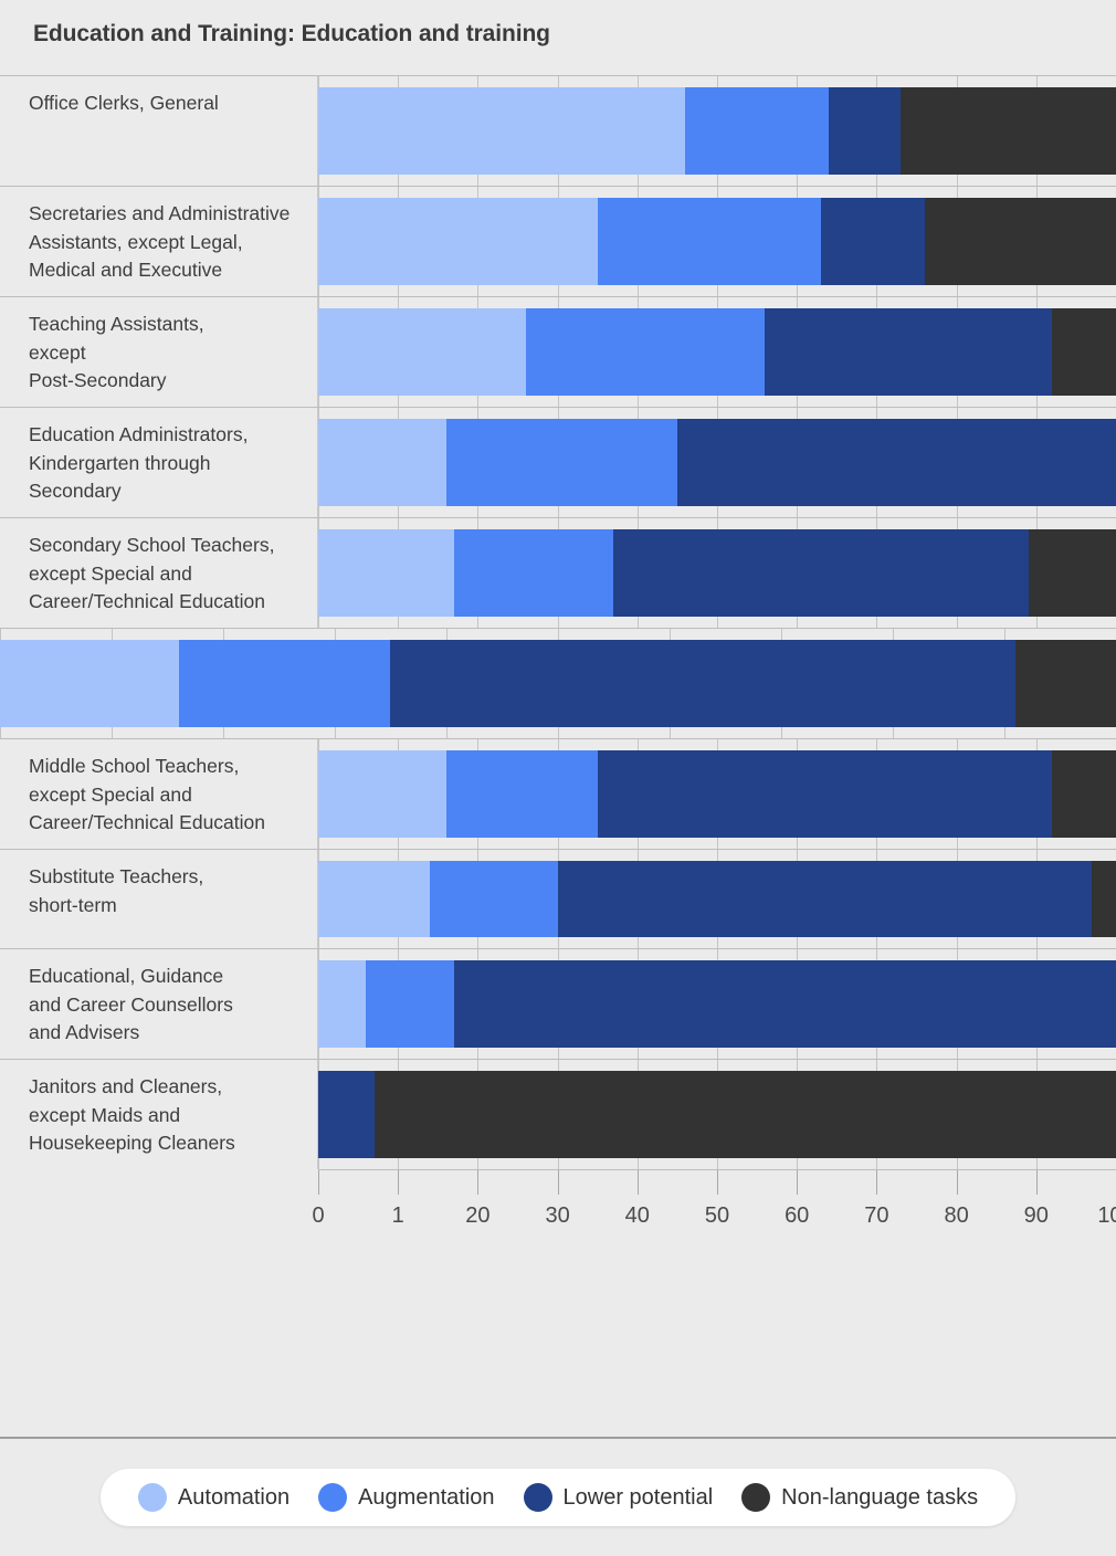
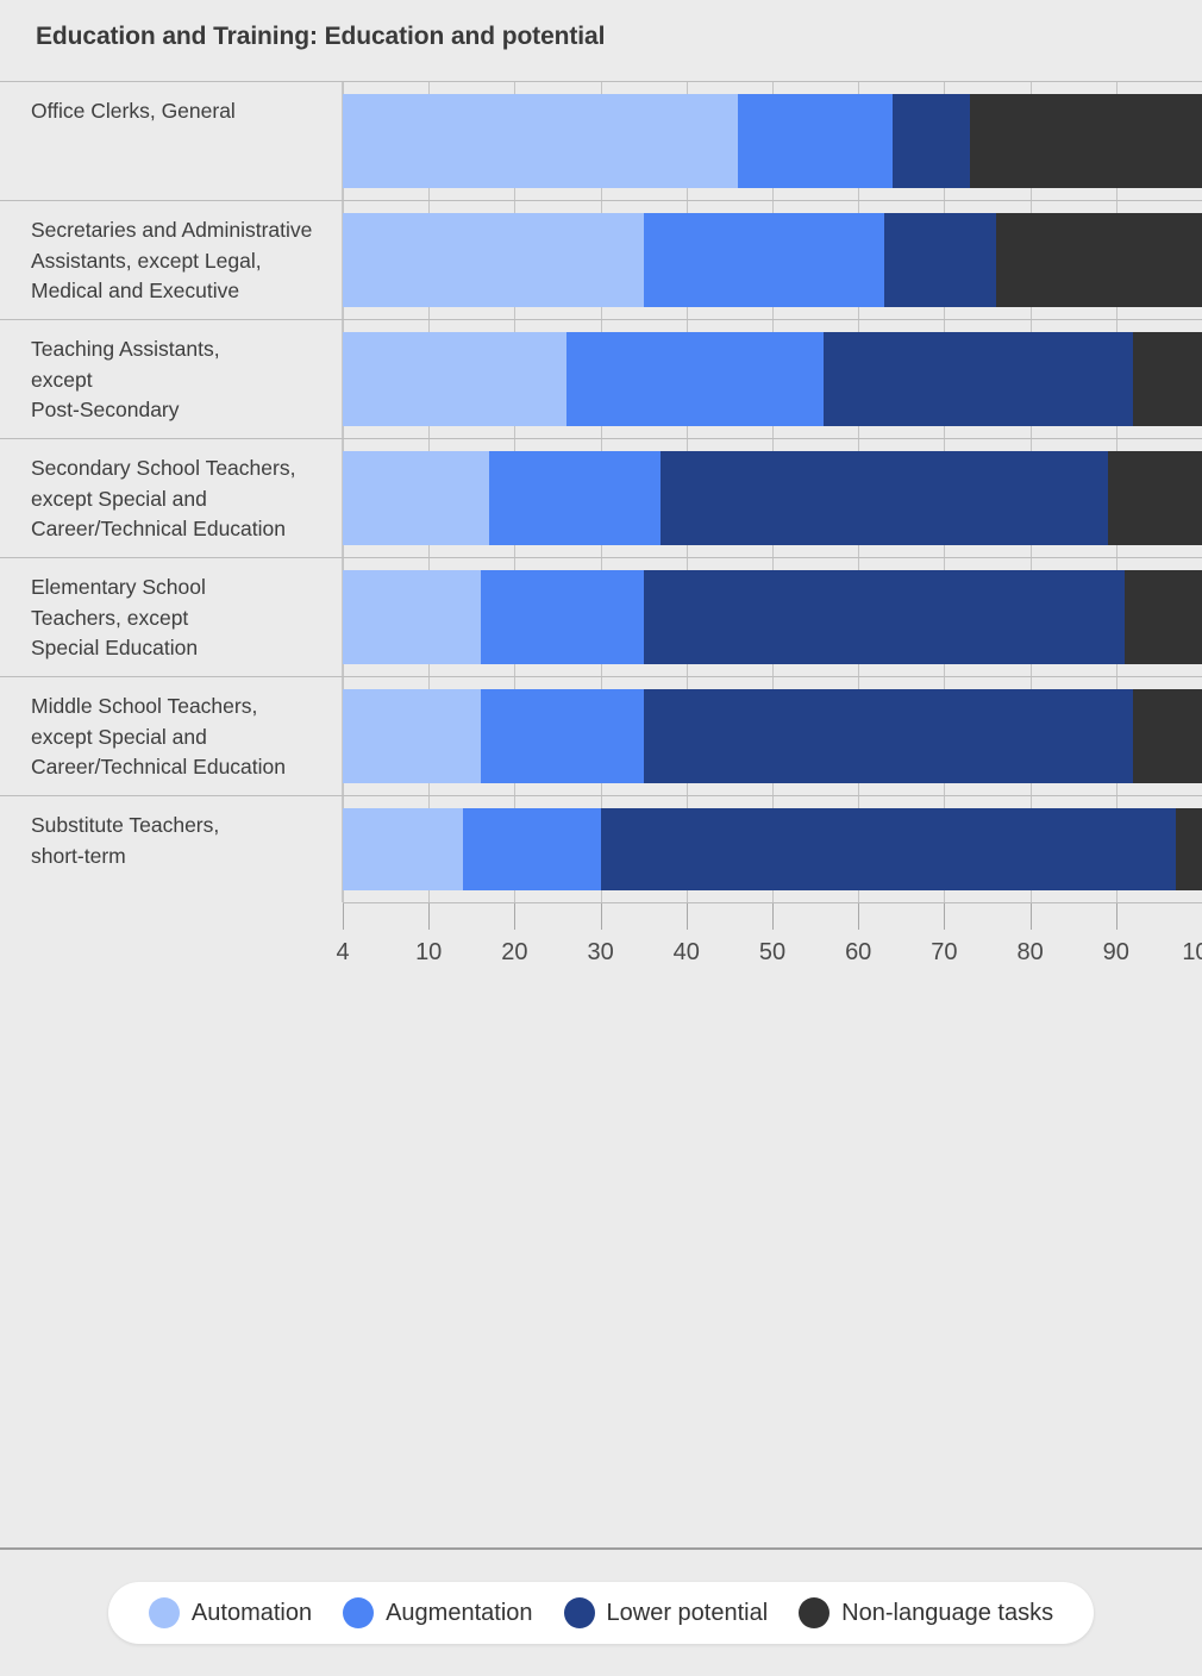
- Education and Training: Education and training
+ Education and Training: Education and potential
  Office Clerks, General
  Secretaries and Administrative
  Assistants, except Legal,
  Medical and Executive
  Teaching Assistants,
  except
  Post-Secondary
- Education Administrators,
- Kindergarten through
- Secondary
  Secondary School Teachers,
  except Special and
  Career/Technical Education
+ Elementary School
+ Teachers, except
+ Special Education
  Middle School Teachers,
  except Special and
  Career/Technical Education
  Substitute Teachers,
  short-term
- Educational, Guidance
- and Career Counsellors
- and Advisers
- Janitors and Cleaners,
- except Maids and
- Housekeeping Cleaners
- 0
+ 4
- 1
+ 10
  20
  30
  40
  50
  60
  70
  80
  90
  Automation
  Augmentation
  Lower potential
  Non-language tasks
